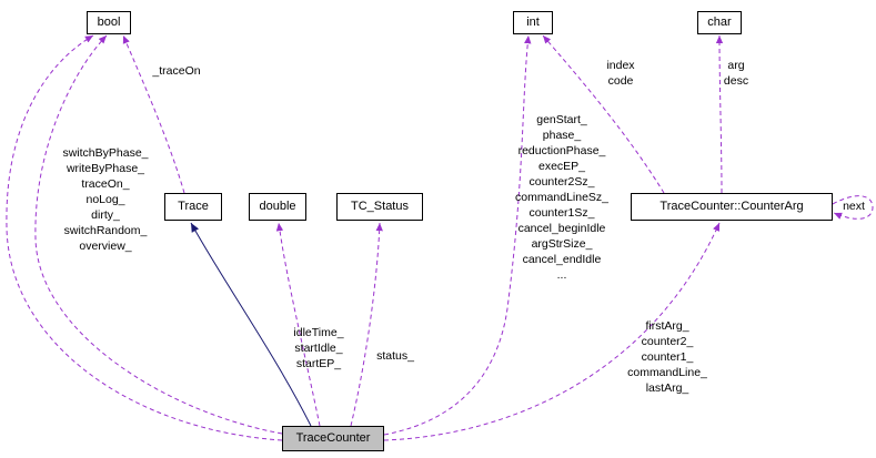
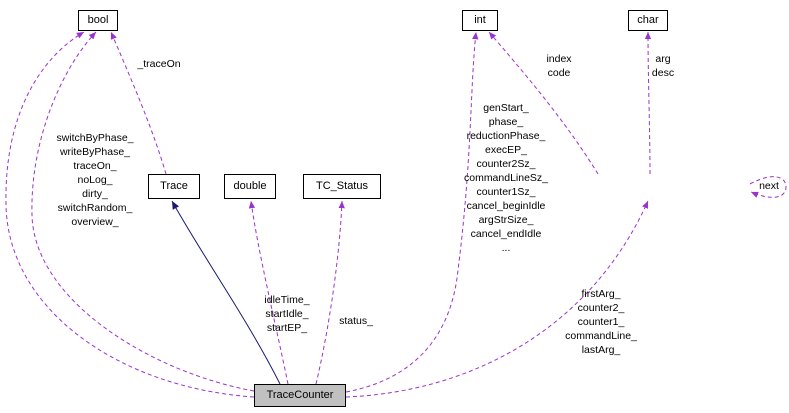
  _traceOn
  switchByPhase_
  writeByPhase_
  traceOn_
  noLog_
  dirty_
  switchRandom_
  overview_
  idleTime_
  startIdle_
  startEP_
  status_
  genStart_
  phase_
  reductionPhase_
  execEP_
  counter2Sz_
  commandLineSz_
  counter1Sz_
  cancel_beginIdle
  argStrSize_
  cancel_endIdle
  ...
  index
  code
  arg
  desc
  next
  firstArg_
  counter2_
  counter1_
  commandLine_
  lastArg_
  bool
  int
  char
  Trace
  double
  TC_Status
- TraceCounter::CounterArg
  TraceCounter
